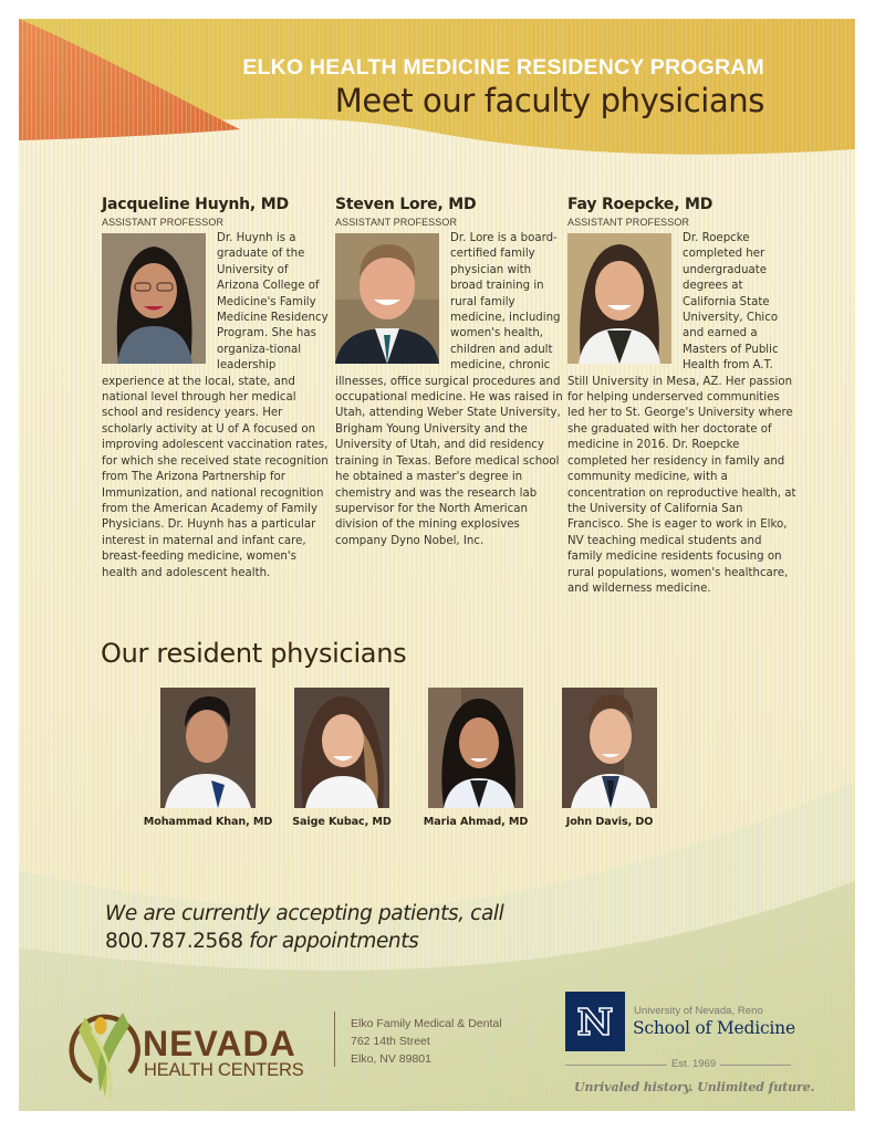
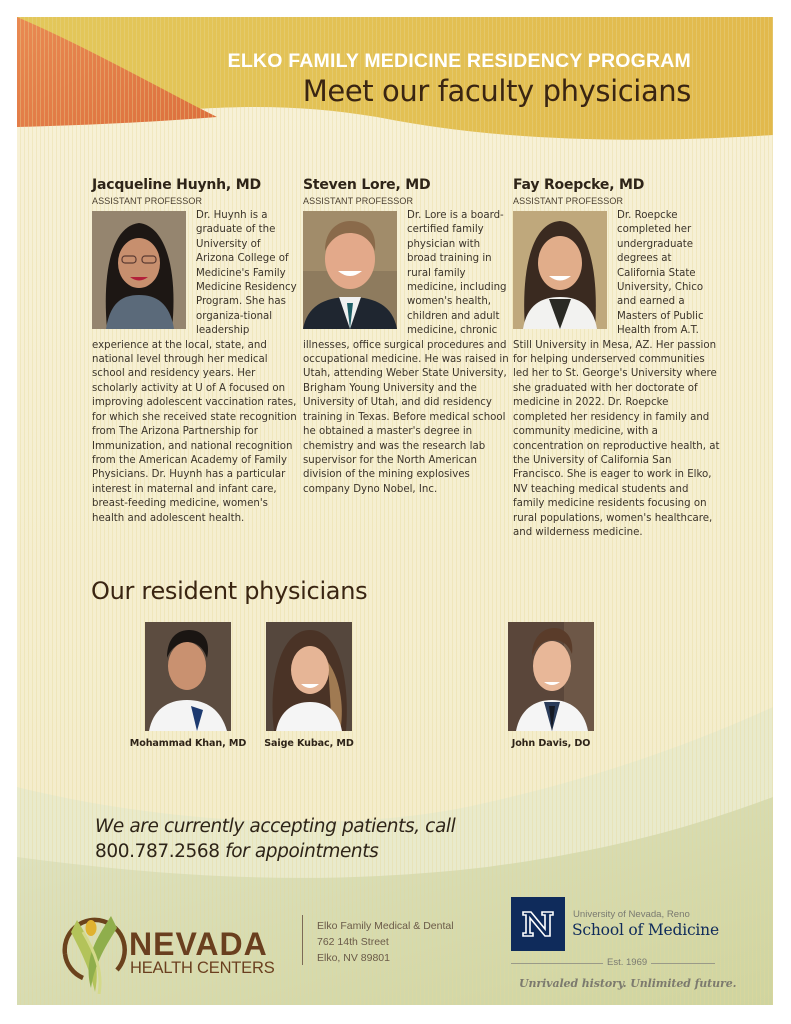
- ELKO HEALTH MEDICINE RESIDENCY PROGRAM
+ ELKO FAMILY MEDICINE RESIDENCY PROGRAM
  Meet our faculty physicians
  Jacqueline Huynh, MD
  ASSISTANT PROFESSOR
  Dr. Huynh is a graduate of the University of Arizona College of Medicine's Family Medicine Residency Program. She has organiza-tional leadership experience at the local, state, and national level through her medical school and residency years. Her scholarly activity at U of A focused on improving adolescent vaccination rates, for which she received state recognition from The Arizona Partnership for Immunization, and national recognition from the American Academy of Family Physicians. Dr. Huynh has a particular interest in maternal and infant care, breast-feeding medicine, women's health and adolescent health.
  Steven Lore, MD
  ASSISTANT PROFESSOR
  Dr. Lore is a board-certified family physician with broad training in rural family medicine, including women's health, children and adult medicine, chronic illnesses, office surgical procedures and occupational medicine. He was raised in Utah, attending Weber State University, Brigham Young University and the University of Utah, and did residency training in Texas. Before medical school he obtained a master's degree in chemistry and was the research lab supervisor for the North American division of the mining explosives company Dyno Nobel, Inc.
  Fay Roepcke, MD
  ASSISTANT PROFESSOR
- Dr. Roepcke completed her undergraduate degrees at California State University, Chico and earned a Masters of Public Health from A.T. Still University in Mesa, AZ. Her passion for helping underserved communities led her to St. George's University where she graduated with her doctorate of medicine in 2016. Dr. Roepcke completed her residency in family and community medicine, with a concentration on reproductive health, at the University of California San Francisco. She is eager to work in Elko, NV teaching medical students and family medicine residents focusing on rural populations, women's healthcare, and wilderness medicine.
+ Dr. Roepcke completed her undergraduate degrees at California State University, Chico and earned a Masters of Public Health from A.T. Still University in Mesa, AZ. Her passion for helping underserved communities led her to St. George's University where she graduated with her doctorate of medicine in 2022. Dr. Roepcke completed her residency in family and community medicine, with a concentration on reproductive health, at the University of California San Francisco. She is eager to work in Elko, NV teaching medical students and family medicine residents focusing on rural populations, women's healthcare, and wilderness medicine.
  Our resident physicians
  Mohammad Khan, MD
  Saige Kubac, MD
- Maria Ahmad, MD
  John Davis, DO
  We are currently accepting patients, call
  800.787.2568 for appointments
  NEVADA
  HEALTH CENTERS
  Elko Family Medical & Dental
  762 14th Street
  Elko, NV 89801
  University of Nevada, Reno
  School of Medicine
  Est. 1969
  Unrivaled history. Unlimited future.
